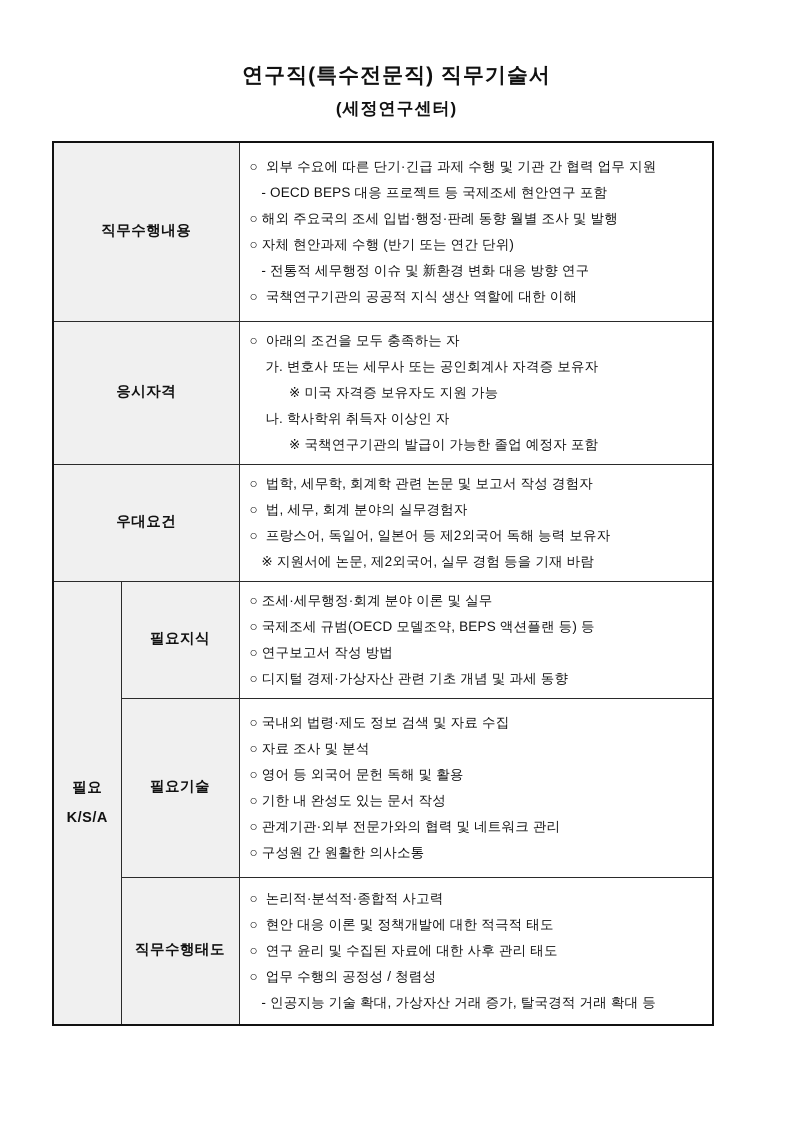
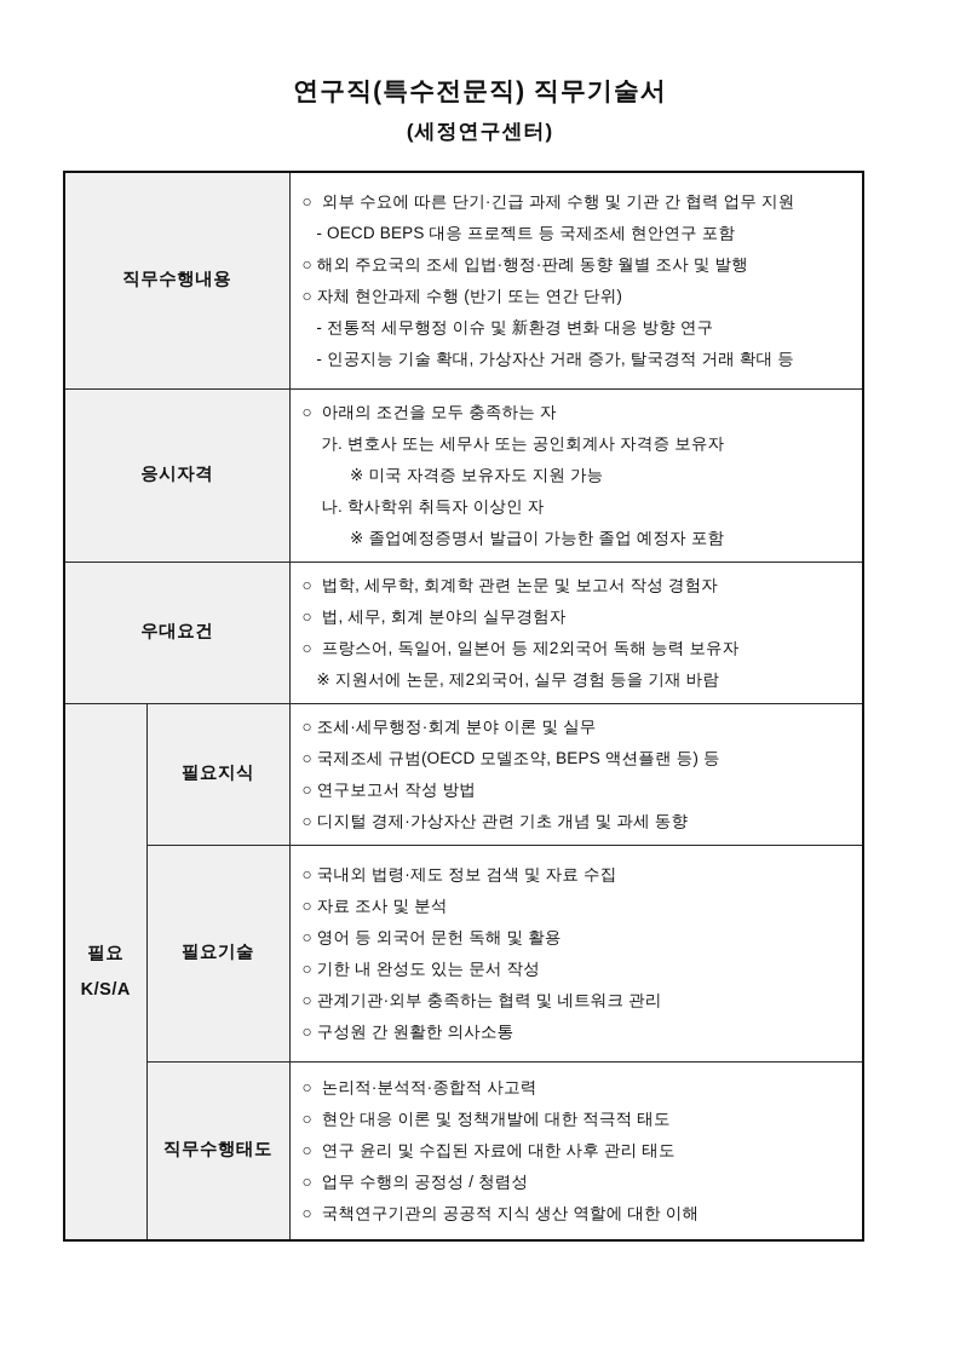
  연구직(특수전문직) 직무기술서
  (세정연구센터)
- 직무수행내용	○ 외부 수요에 따른 단기·긴급 과제 수행 및 기관 간 협력 업무 지원 - OECD BEPS 대응 프로젝트 등 국제조세 현안연구 포함 ○ 해외 주요국의 조세 입법·행정·판례 동향 월별 조사 및 발행 ○ 자체 현안과제 수행 (반기 또는 연간 단위) - 전통적 세무행정 이슈 및 新환경 변화 대응 방향 연구 ○ 국책연구기관의 공공적 지식 생산 역할에 대한 이해
+ 직무수행내용	○ 외부 수요에 따른 단기·긴급 과제 수행 및 기관 간 협력 업무 지원 - OECD BEPS 대응 프로젝트 등 국제조세 현안연구 포함 ○ 해외 주요국의 조세 입법·행정·판례 동향 월별 조사 및 발행 ○ 자체 현안과제 수행 (반기 또는 연간 단위) - 전통적 세무행정 이슈 및 新환경 변화 대응 방향 연구 - 인공지능 기술 확대, 가상자산 거래 증가, 탈국경적 거래 확대 등
- 응시자격	○ 아래의 조건을 모두 충족하는 자 가. 변호사 또는 세무사 또는 공인회계사 자격증 보유자 ※ 미국 자격증 보유자도 지원 가능 나. 학사학위 취득자 이상인 자 ※ 국책연구기관의 발급이 가능한 졸업 예정자 포함
+ 응시자격	○ 아래의 조건을 모두 충족하는 자 가. 변호사 또는 세무사 또는 공인회계사 자격증 보유자 ※ 미국 자격증 보유자도 지원 가능 나. 학사학위 취득자 이상인 자 ※ 졸업예정증명서 발급이 가능한 졸업 예정자 포함
  우대요건	○ 법학, 세무학, 회계학 관련 논문 및 보고서 작성 경험자 ○ 법, 세무, 회계 분야의 실무경험자 ○ 프랑스어, 독일어, 일본어 등 제2외국어 독해 능력 보유자 ※ 지원서에 논문, 제2외국어, 실무 경험 등을 기재 바람
  필요 K/S/A	필요지식	○ 조세·세무행정·회계 분야 이론 및 실무 ○ 국제조세 규범(OECD 모델조약, BEPS 액션플랜 등) 등 ○ 연구보고서 작성 방법 ○ 디지털 경제·가상자산 관련 기초 개념 및 과세 동향
- 필요기술	○ 국내외 법령·제도 정보 검색 및 자료 수집 ○ 자료 조사 및 분석 ○ 영어 등 외국어 문헌 독해 및 활용 ○ 기한 내 완성도 있는 문서 작성 ○ 관계기관·외부 전문가와의 협력 및 네트워크 관리 ○ 구성원 간 원활한 의사소통
+ 필요기술	○ 국내외 법령·제도 정보 검색 및 자료 수집 ○ 자료 조사 및 분석 ○ 영어 등 외국어 문헌 독해 및 활용 ○ 기한 내 완성도 있는 문서 작성 ○ 관계기관·외부 충족하는 협력 및 네트워크 관리 ○ 구성원 간 원활한 의사소통
- 직무수행태도	○ 논리적·분석적·종합적 사고력 ○ 현안 대응 이론 및 정책개발에 대한 적극적 태도 ○ 연구 윤리 및 수집된 자료에 대한 사후 관리 태도 ○ 업무 수행의 공정성 / 청렴성 - 인공지능 기술 확대, 가상자산 거래 증가, 탈국경적 거래 확대 등
+ 직무수행태도	○ 논리적·분석적·종합적 사고력 ○ 현안 대응 이론 및 정책개발에 대한 적극적 태도 ○ 연구 윤리 및 수집된 자료에 대한 사후 관리 태도 ○ 업무 수행의 공정성 / 청렴성 ○ 국책연구기관의 공공적 지식 생산 역할에 대한 이해
